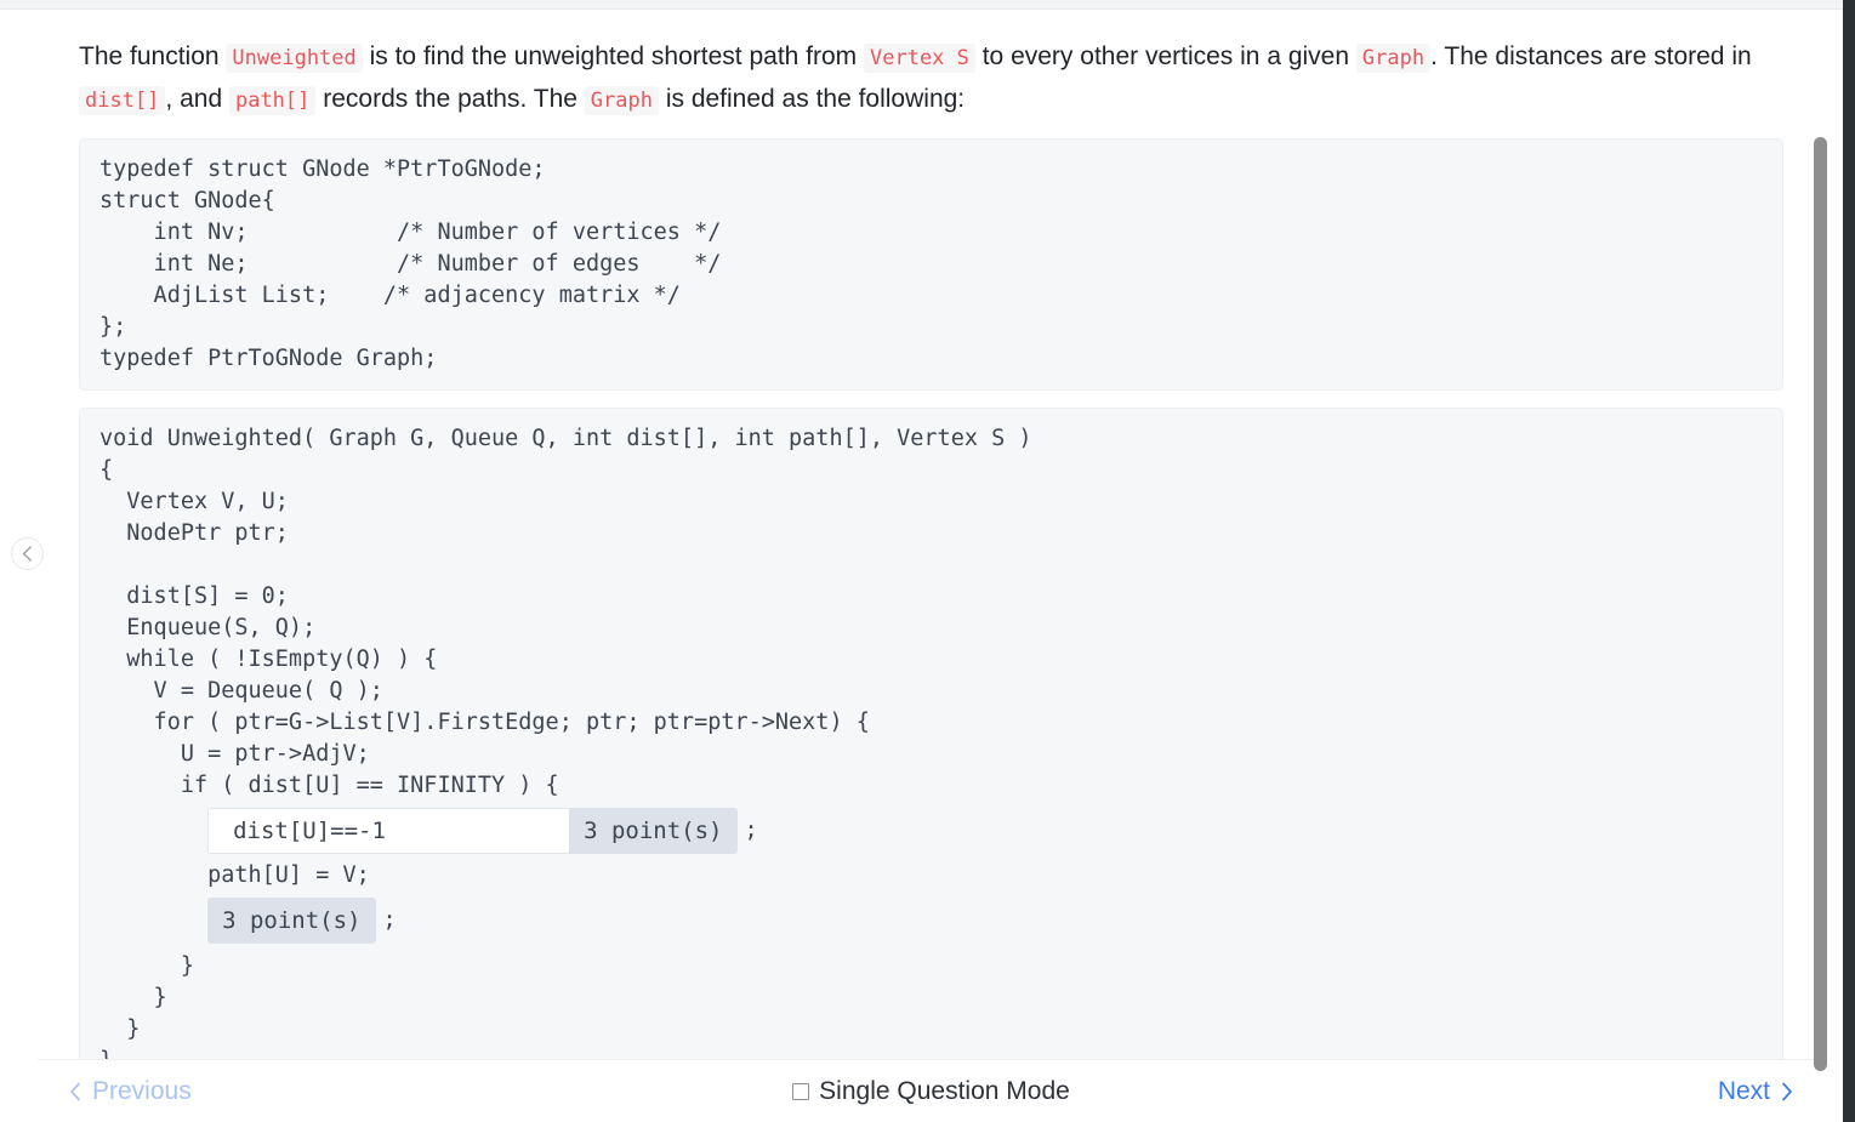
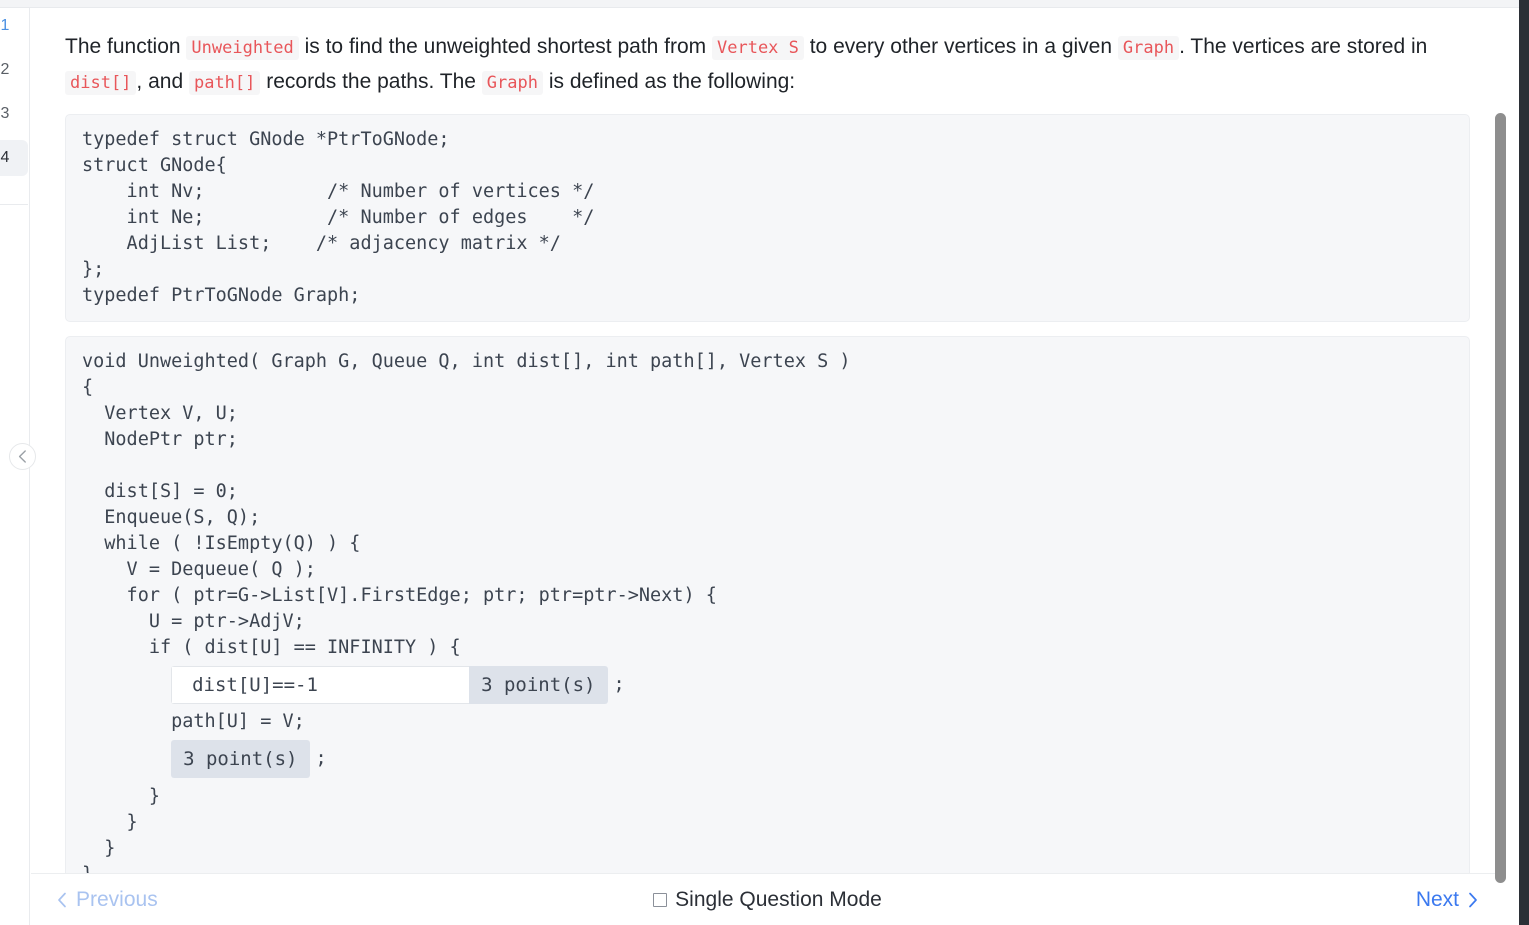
+ 1
+ 2
+ 3
+ 4
- The function Unweighted is to find the unweighted shortest path from Vertex S to every other vertices in a given Graph . The distances are stored in dist[] , and path[] records the paths. The Graph is defined as the following:
+ The function Unweighted is to find the unweighted shortest path from Vertex S to every other vertices in a given Graph . The vertices are stored in dist[] , and path[] records the paths. The Graph is defined as the following:
  typedef struct GNode *PtrToGNode;
  struct GNode{
  int Nv; /* Number of vertices */
  int Ne; /* Number of edges */
  AdjList List; /* adjacency matrix */
  };
  typedef PtrToGNode Graph;
  void Unweighted( Graph G, Queue Q, int dist[], int path[], Vertex S )
  {
  Vertex V, U;
  NodePtr ptr;
  dist[S] = 0;
  Enqueue(S, Q);
  while ( !IsEmpty(Q) ) {
  V = Dequeue( Q );
  for ( ptr=G->List[V].FirstEdge; ptr; ptr=ptr->Next) {
  U = ptr->AdjV;
  if ( dist[U] == INFINITY ) {
  dist[U]==-1
  3 point(s)
  ;
  path[U] = V;
  3 point(s)
  ;
  }
  }
  }
  Previous
  Single Question Mode
  Next
